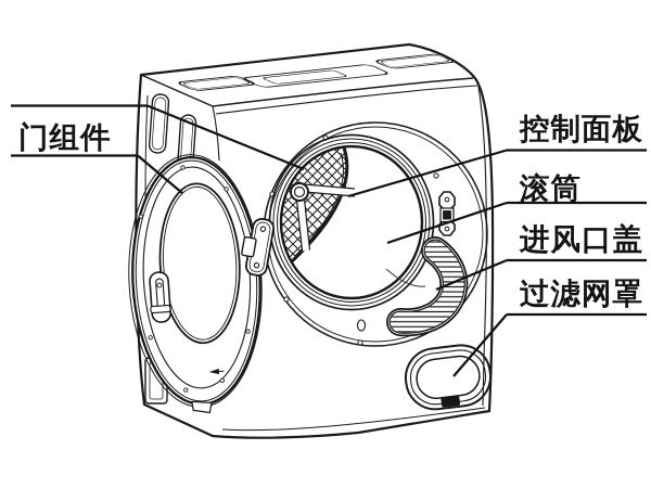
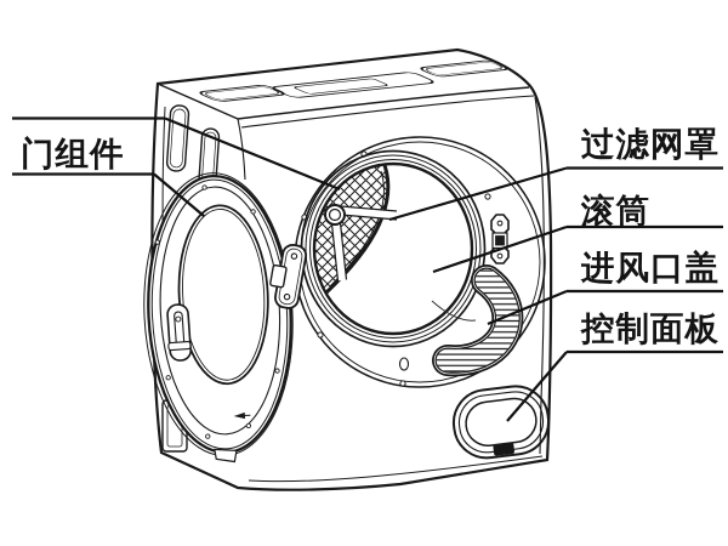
  门组件
- 控制面板
+ 过滤网罩
  滚筒
  进风口盖
- 过滤网罩
+ 控制面板
